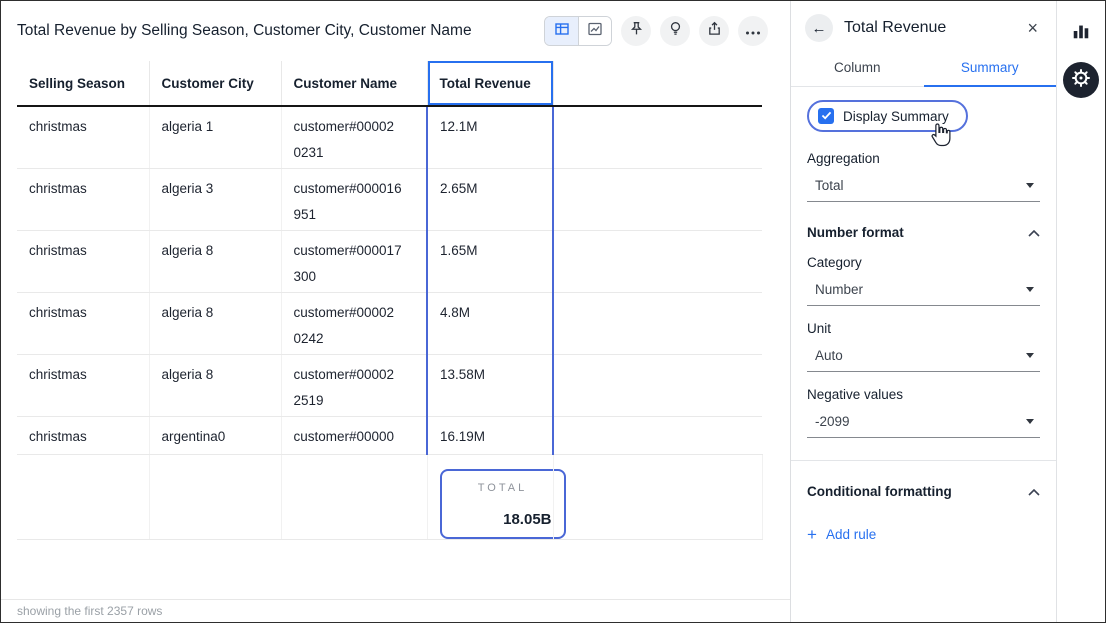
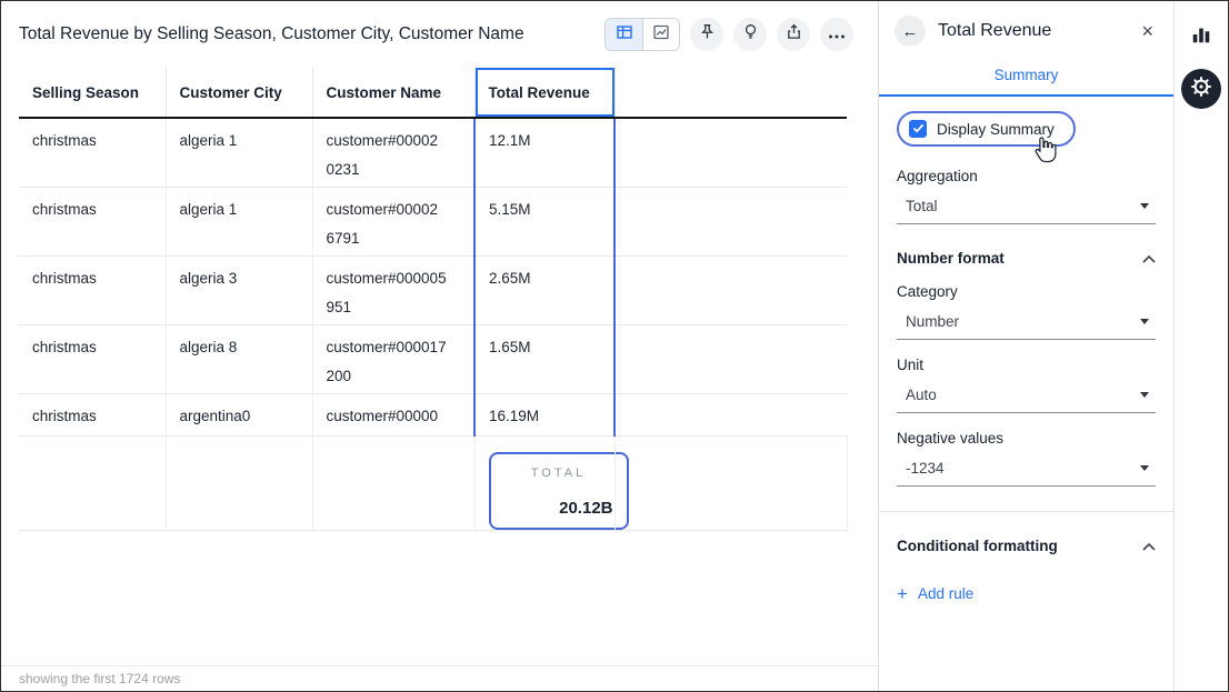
  Total Revenue by Selling Season, Customer City, Customer Name
  Selling Season	Customer City	Customer Name	Total Revenue
  christmas	algeria 1	customer#000020231	12.1M
+ christmas	algeria 1	customer#000026791	5.15M
- christmas	algeria 3	customer#000016951	2.65M
+ christmas	algeria 3	customer#000005951	2.65M
- christmas	algeria 8	customer#000017300	1.65M
+ christmas	algeria 8	customer#000017200	1.65M
- christmas	algeria 8	customer#000020242	4.8M
- christmas	algeria 8	customer#000022519	13.58M
  christmas	argentina0	customer#00000	16.19M
- 			TOTAL 18.05B
+ 			TOTAL 20.12B
- showing the first 2357 rows
+ showing the first 1724 rows
  ←
  Total Revenue
  ×
- Column
  Summary
  Display Summary
  Aggregation
  Total
  Number format
  Category
  Number
  Unit
  Auto
  Negative values
- -2099
+ -1234
  Conditional formatting
  +
  Add rule
